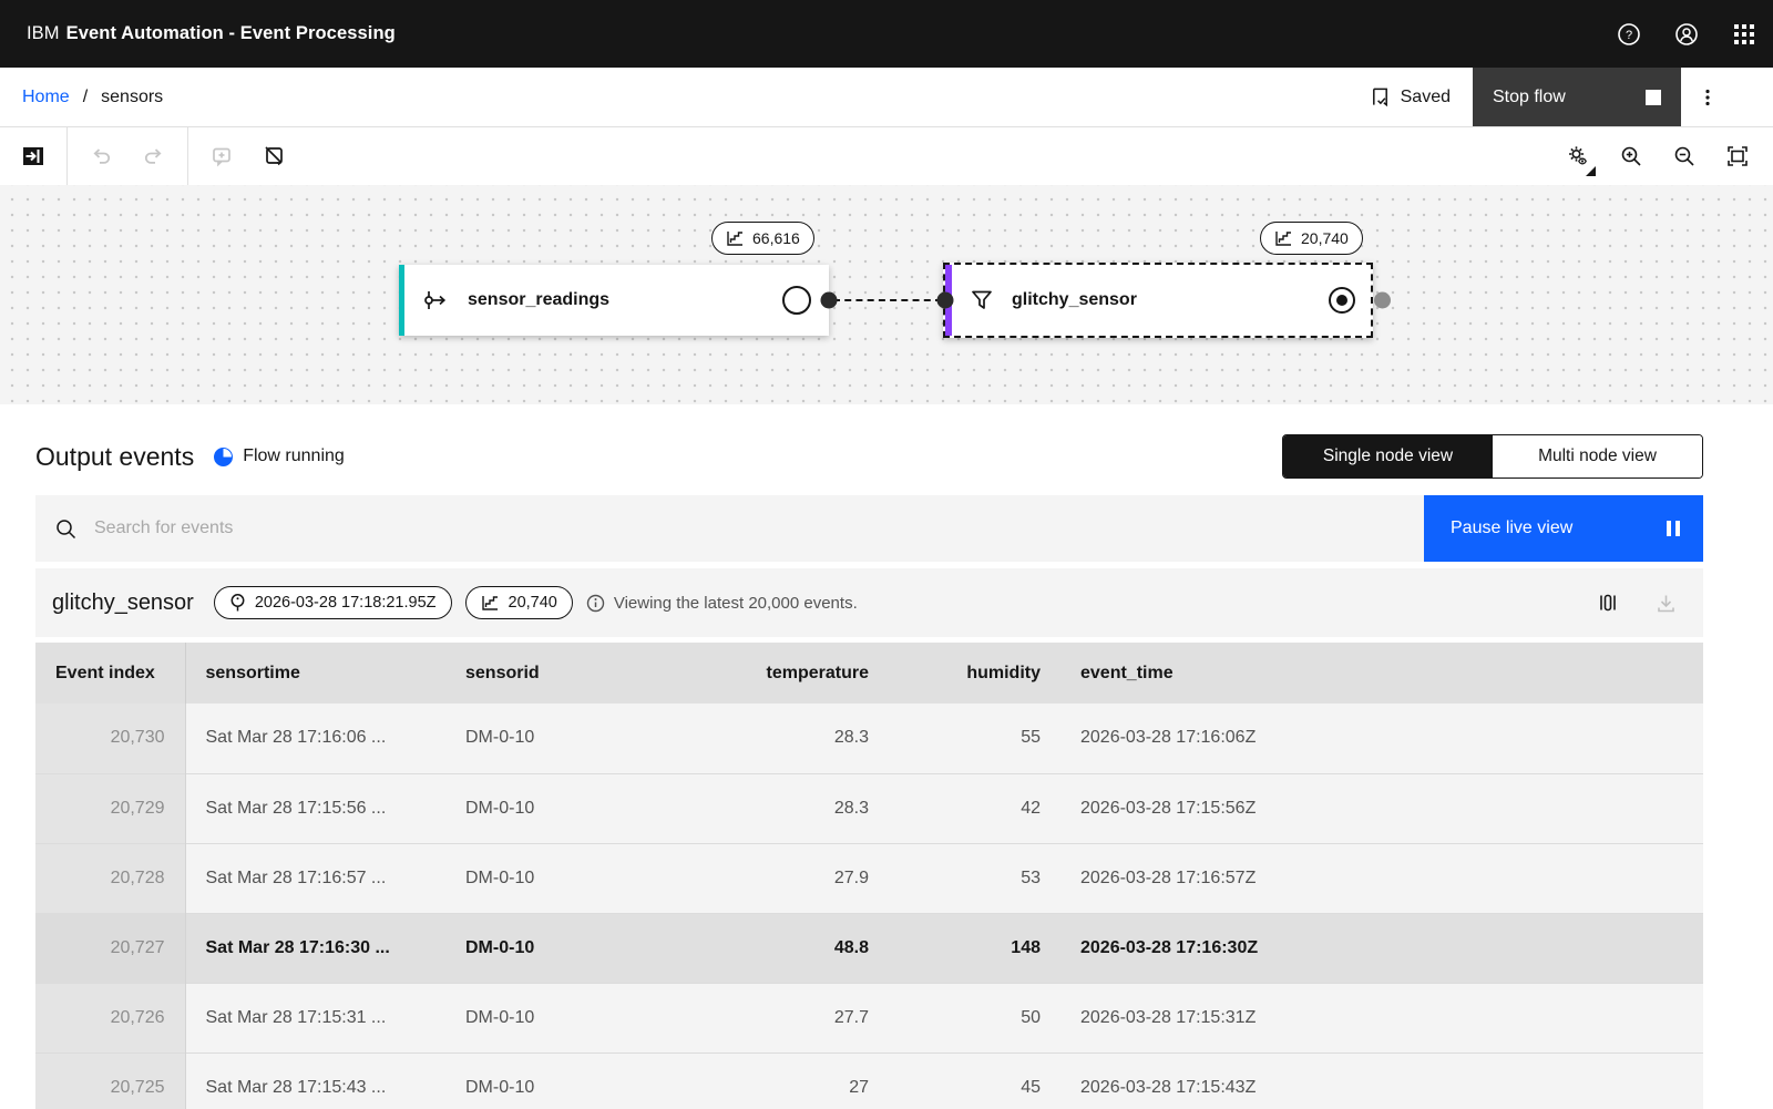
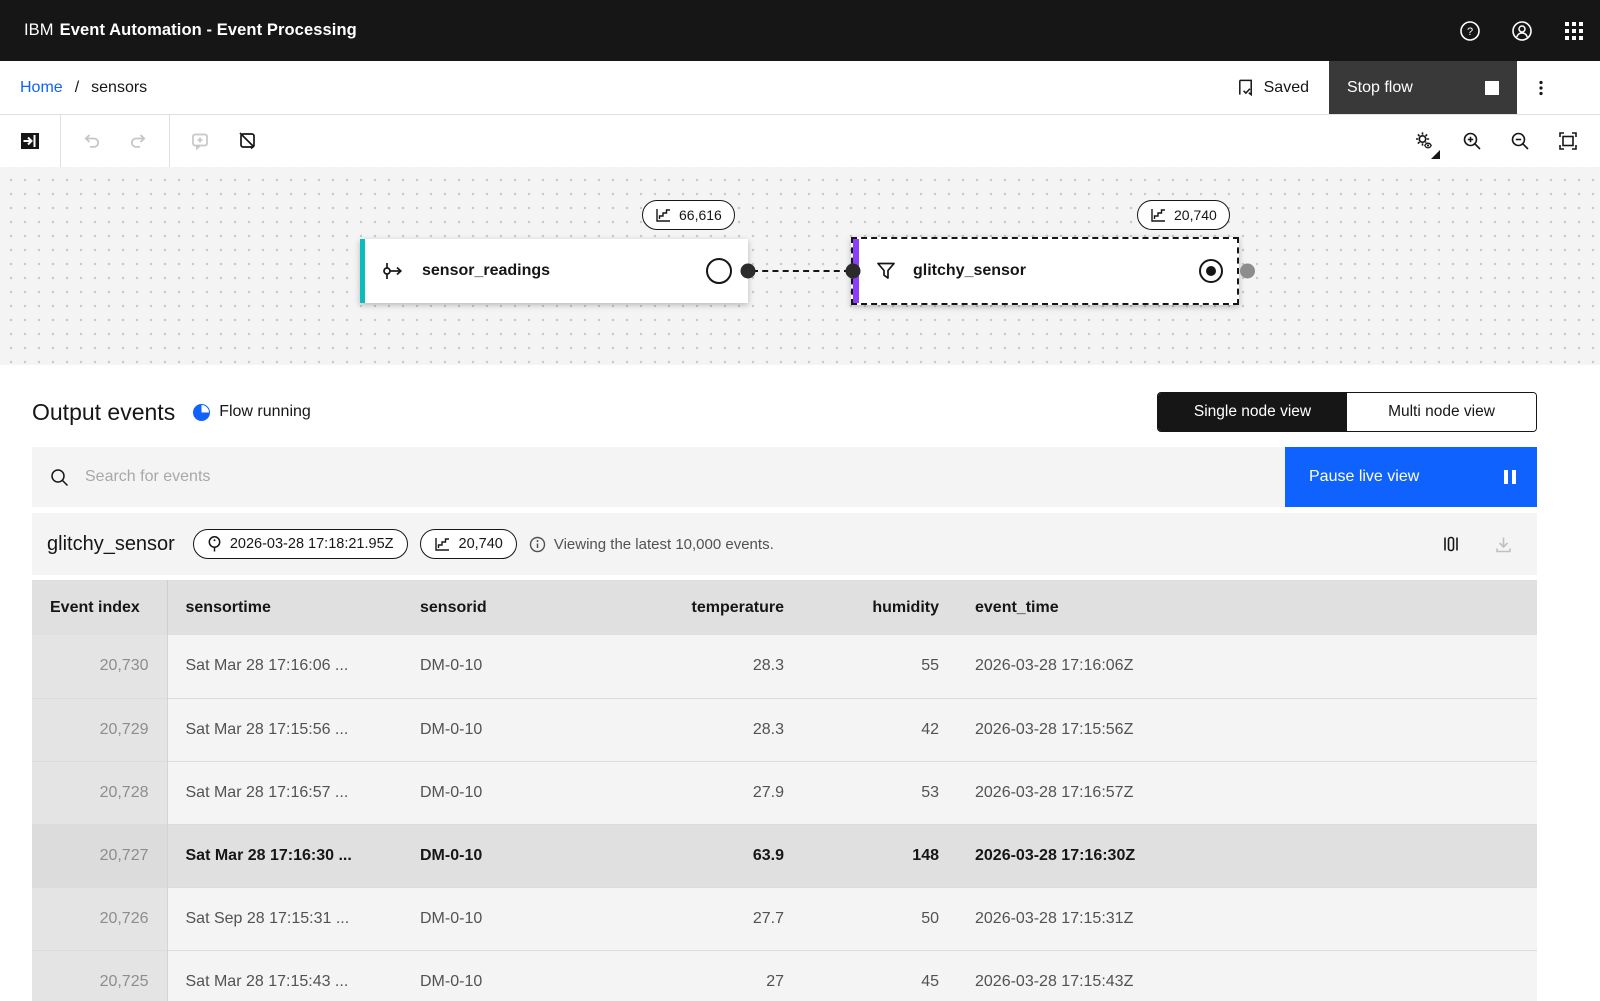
  IBM Event Automation - Event Processing
  ?
  Home
  /
  sensors
  Saved
  Stop flow
  66,616
  20,740
  sensor_readings
  glitchy_sensor
  Output events
  Flow running
  Single node view
  Multi node view
  Search for events
  Pause live view
  glitchy_sensor
  2026-03-28 17:18:21.95Z
  20,740
- Viewing the latest 20,000 events.
+ Viewing the latest 10,000 events.
  Event index	sensortime	sensorid	temperature	humidity	event_time
  20,730	Sat Mar 28 17:16:06 ...	DM-0-10	28.3	55	2026-03-28 17:16:06Z
  20,729	Sat Mar 28 17:15:56 ...	DM-0-10	28.3	42	2026-03-28 17:15:56Z
  20,728	Sat Mar 28 17:16:57 ...	DM-0-10	27.9	53	2026-03-28 17:16:57Z
- 20,727	Sat Mar 28 17:16:30 ...	DM-0-10	48.8	148	2026-03-28 17:16:30Z
+ 20,727	Sat Mar 28 17:16:30 ...	DM-0-10	63.9	148	2026-03-28 17:16:30Z
- 20,726	Sat Mar 28 17:15:31 ...	DM-0-10	27.7	50	2026-03-28 17:15:31Z
+ 20,726	Sat Sep 28 17:15:31 ...	DM-0-10	27.7	50	2026-03-28 17:15:31Z
  20,725	Sat Mar 28 17:15:43 ...	DM-0-10	27	45	2026-03-28 17:15:43Z
